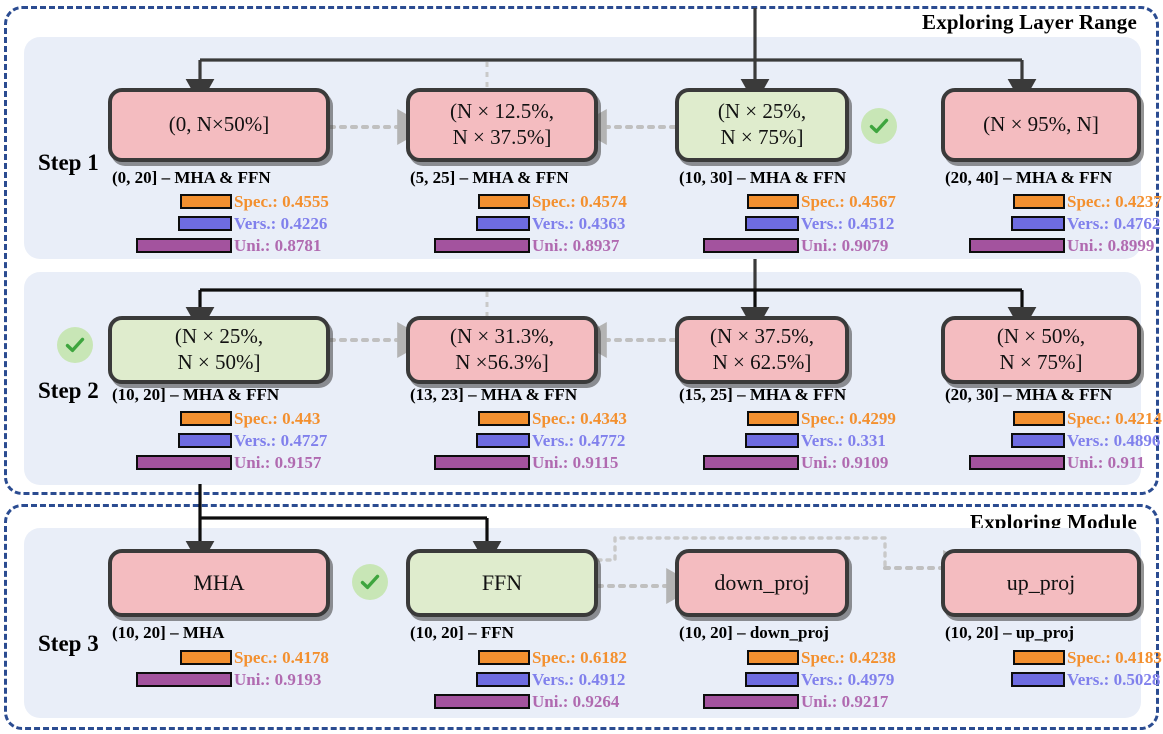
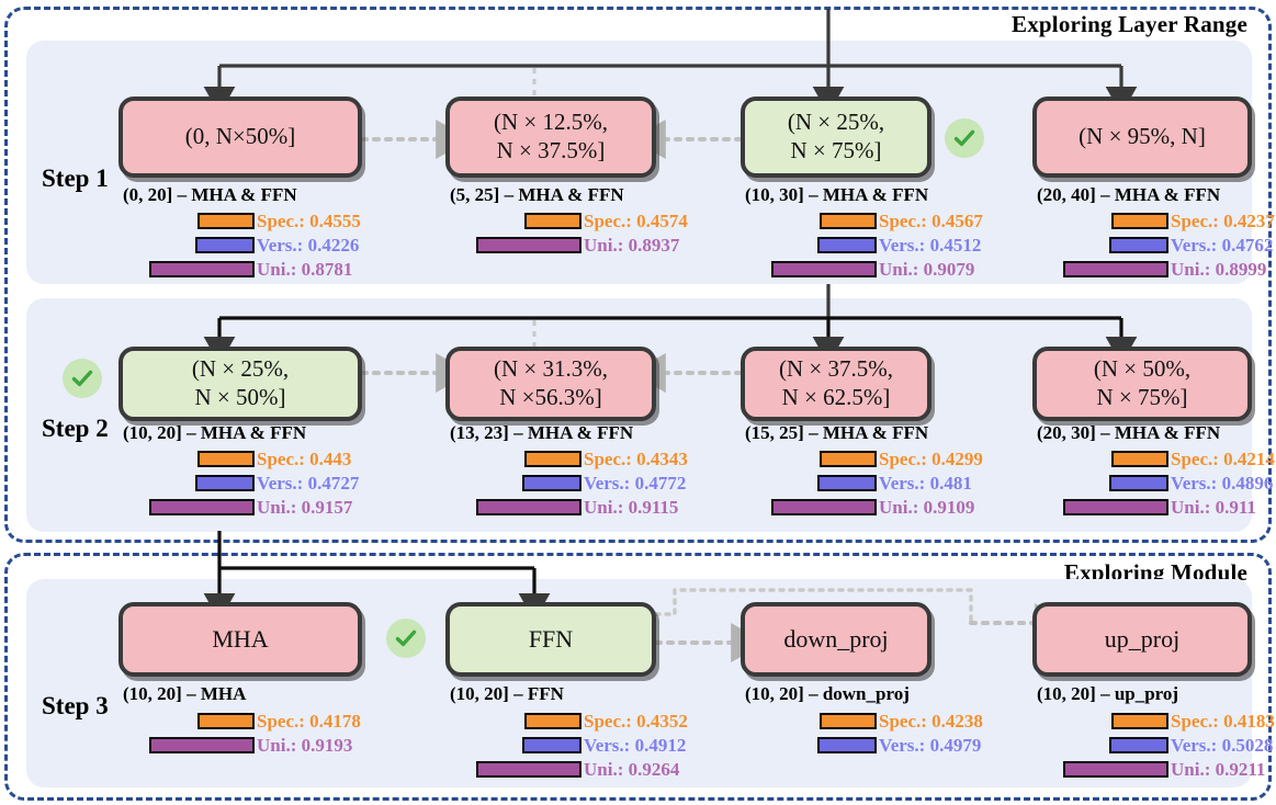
  Exploring Layer Range
  Exploring Module
  Step 1
  Step 2
  Step 3
  (0, N×50%]
  (0, 20] – MHA & FFN
  Spec.: 0.4555
  Vers.: 0.4226
  Uni.: 0.8781
  (N × 12.5%,
  N × 37.5%]
  (5, 25] – MHA & FFN
  Spec.: 0.4574
- Vers.: 0.4363
  Uni.: 0.8937
  (N × 25%,
  N × 75%]
  (10, 30] – MHA & FFN
  Spec.: 0.4567
  Vers.: 0.4512
  Uni.: 0.9079
  (N × 95%, N]
  (20, 40] – MHA & FFN
  Spec.: 0.4237
  Vers.: 0.4762
  Uni.: 0.8999
  (N × 25%,
  N × 50%]
  (10, 20] – MHA & FFN
  Spec.: 0.443
  Vers.: 0.4727
  Uni.: 0.9157
  (N × 31.3%,
  N ×56.3%]
  (13, 23] – MHA & FFN
  Spec.: 0.4343
  Vers.: 0.4772
  Uni.: 0.9115
  (N × 37.5%,
  N × 62.5%]
  (15, 25] – MHA & FFN
  Spec.: 0.4299
- Vers.: 0.331
+ Vers.: 0.481
  Uni.: 0.9109
  (N × 50%,
  N × 75%]
  (20, 30] – MHA & FFN
  Spec.: 0.4214
  Vers.: 0.4896
  Uni.: 0.911
  MHA
  (10, 20] – MHA
  Spec.: 0.4178
  Uni.: 0.9193
  FFN
  (10, 20] – FFN
- Spec.: 0.6182
+ Spec.: 0.4352
  Vers.: 0.4912
  Uni.: 0.9264
  down_proj
  (10, 20] – down_proj
  Spec.: 0.4238
  Vers.: 0.4979
- Uni.: 0.9217
  up_proj
  (10, 20] – up_proj
  Spec.: 0.4183
  Vers.: 0.5028
+ Uni.: 0.9211
